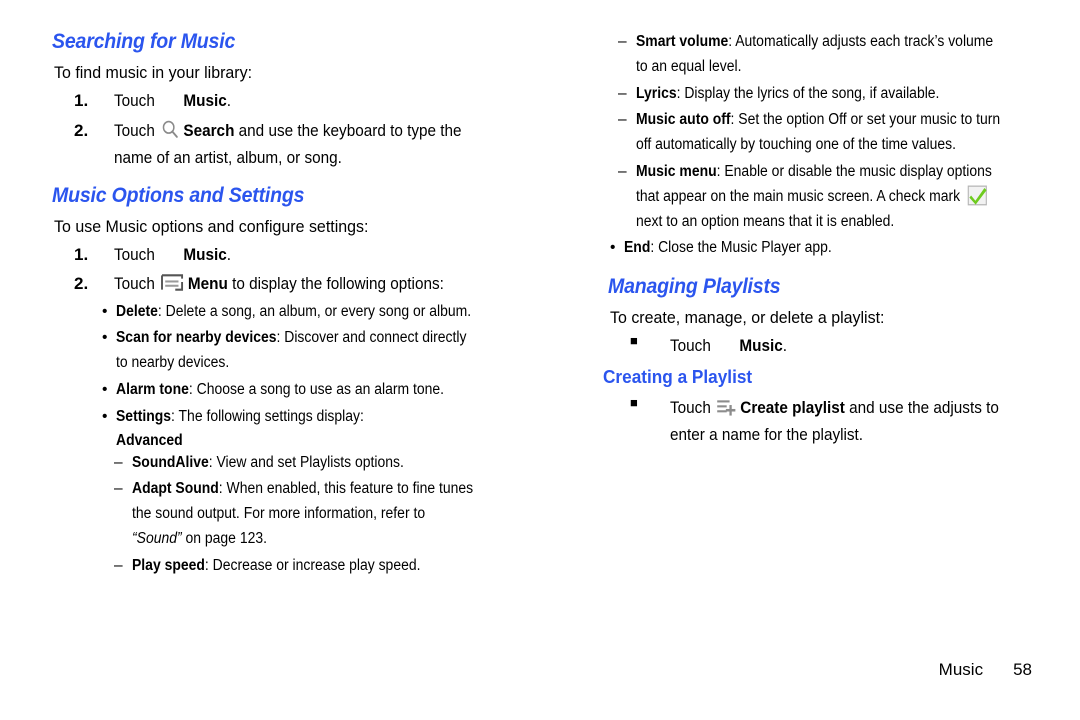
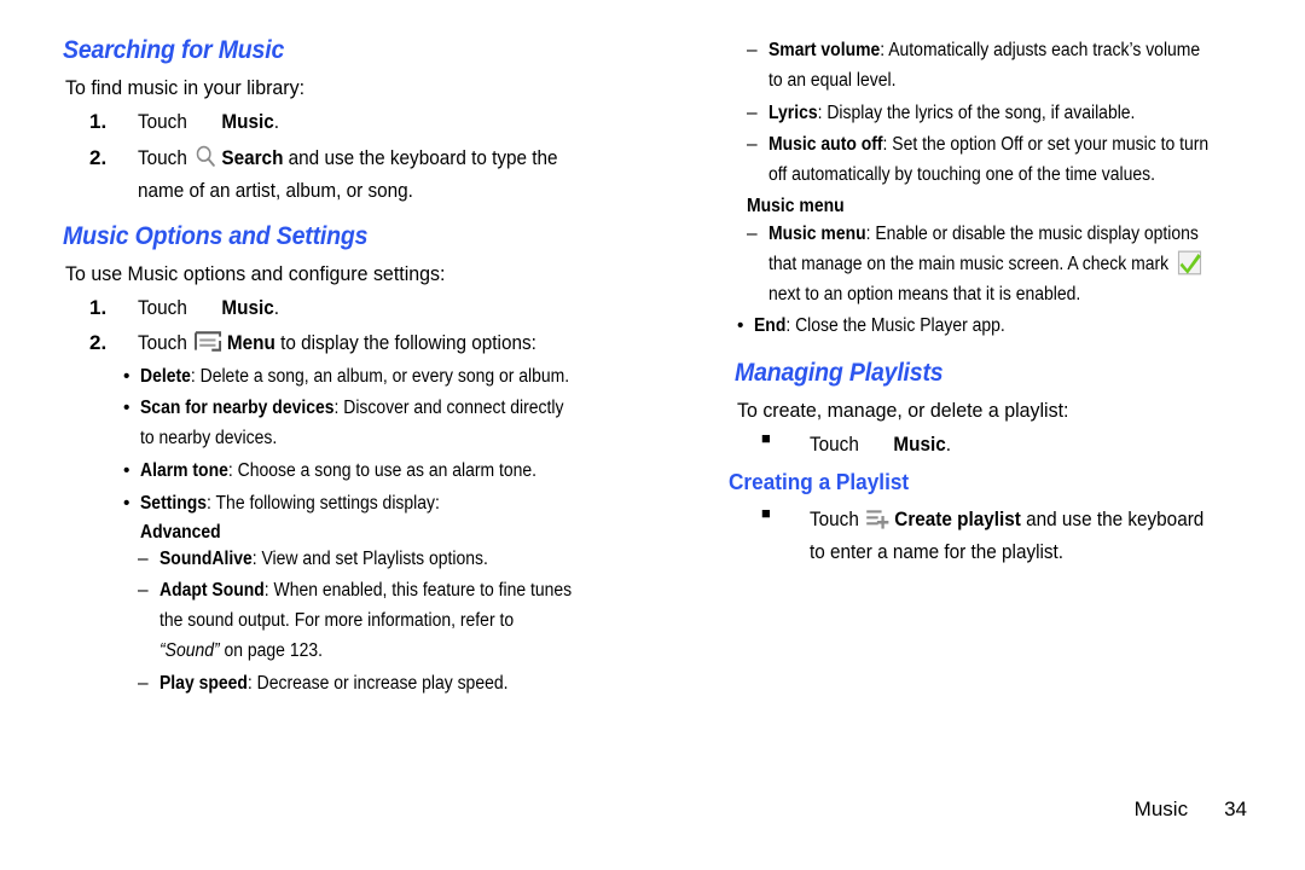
  Searching for Music
  To find music in your library:
  1.
  Touch Music.
  2.
  Touch Search and use the keyboard to type the name of an artist, album, or song.
  Music Options and Settings
  To use Music options and configure settings:
  1.
  Touch Music.
  2.
  Touch Menu to display the following options:
  •
  Delete: Delete a song, an album, or every song or album.
  •
  Scan for nearby devices: Discover and connect directly to nearby devices.
  •
  Alarm tone: Choose a song to use as an alarm tone.
  •
  Settings: The following settings display:
  Advanced
  –
  SoundAlive: View and set Playlists options.
  –
  Adapt Sound: When enabled, this feature to fine tunes the sound output. For more information, refer to “Sound” on page 123.
  –
  Play speed: Decrease or increase play speed.
  –
  Smart volume: Automatically adjusts each track’s volume to an equal level.
  –
  Lyrics: Display the lyrics of the song, if available.
  –
  Music auto off: Set the option Off or set your music to turn off automatically by touching one of the time values.
+ Music menu
  –
- Music menu: Enable or disable the music display options that appear on the main music screen. A check mark next to an option means that it is enabled.
+ Music menu: Enable or disable the music display options that manage on the main music screen. A check mark next to an option means that it is enabled.
  •
  End: Close the Music Player app.
  Managing Playlists
  To create, manage, or delete a playlist:
  ■
  Touch Music.
  Creating a Playlist
  ■
- Touch Create playlist and use the adjusts to enter a name for the playlist.
+ Touch Create playlist and use the keyboard to enter a name for the playlist.
- Music 58
+ Music 34
